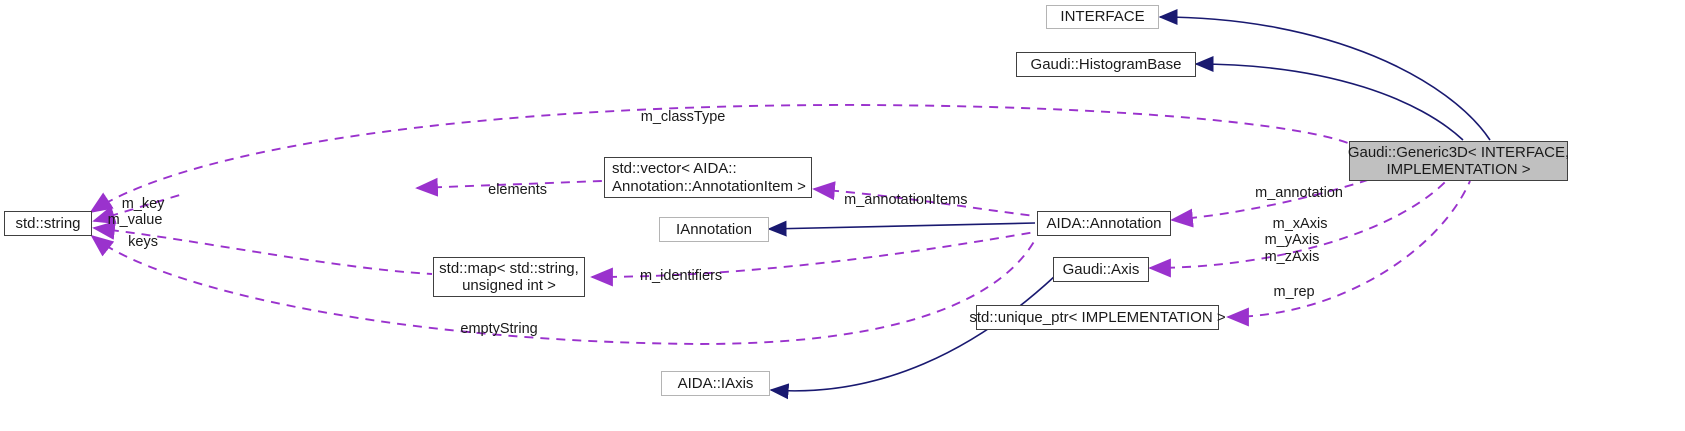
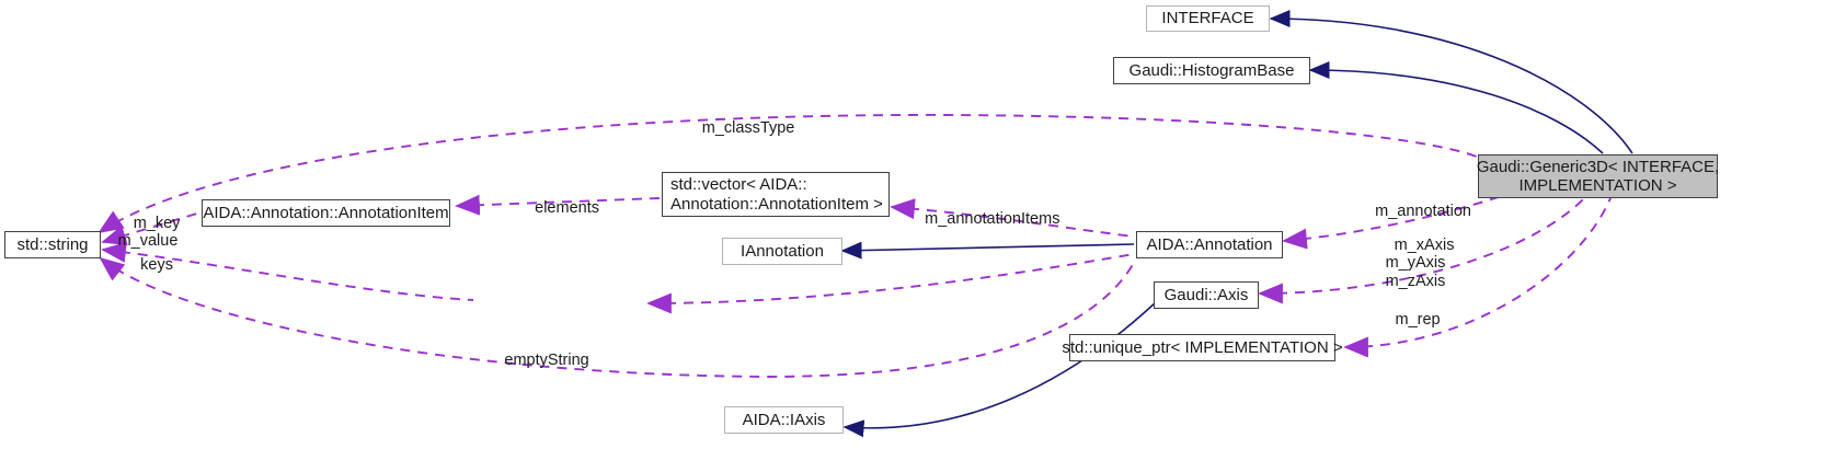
  INTERFACE
  Gaudi::HistogramBase
  Gaudi::Generic3D< INTERFACE,
  IMPLEMENTATION >
  std::string
+ AIDA::Annotation::AnnotationItem
  std::vector< AIDA::
  Annotation::AnnotationItem >
  IAnnotation
  AIDA::Annotation
- std::map< std::string,
- unsigned int >
  Gaudi::Axis
  std::unique_ptr< IMPLEMENTATION >
  AIDA::IAxis
  m_classType
  elements
  m_key
  m_value
  keys
  m_annotationItems
  m_annotation
  m_xAxis
  m_yAxis
  m_zAxis
- m_identifiers
  m_rep
  emptyString
